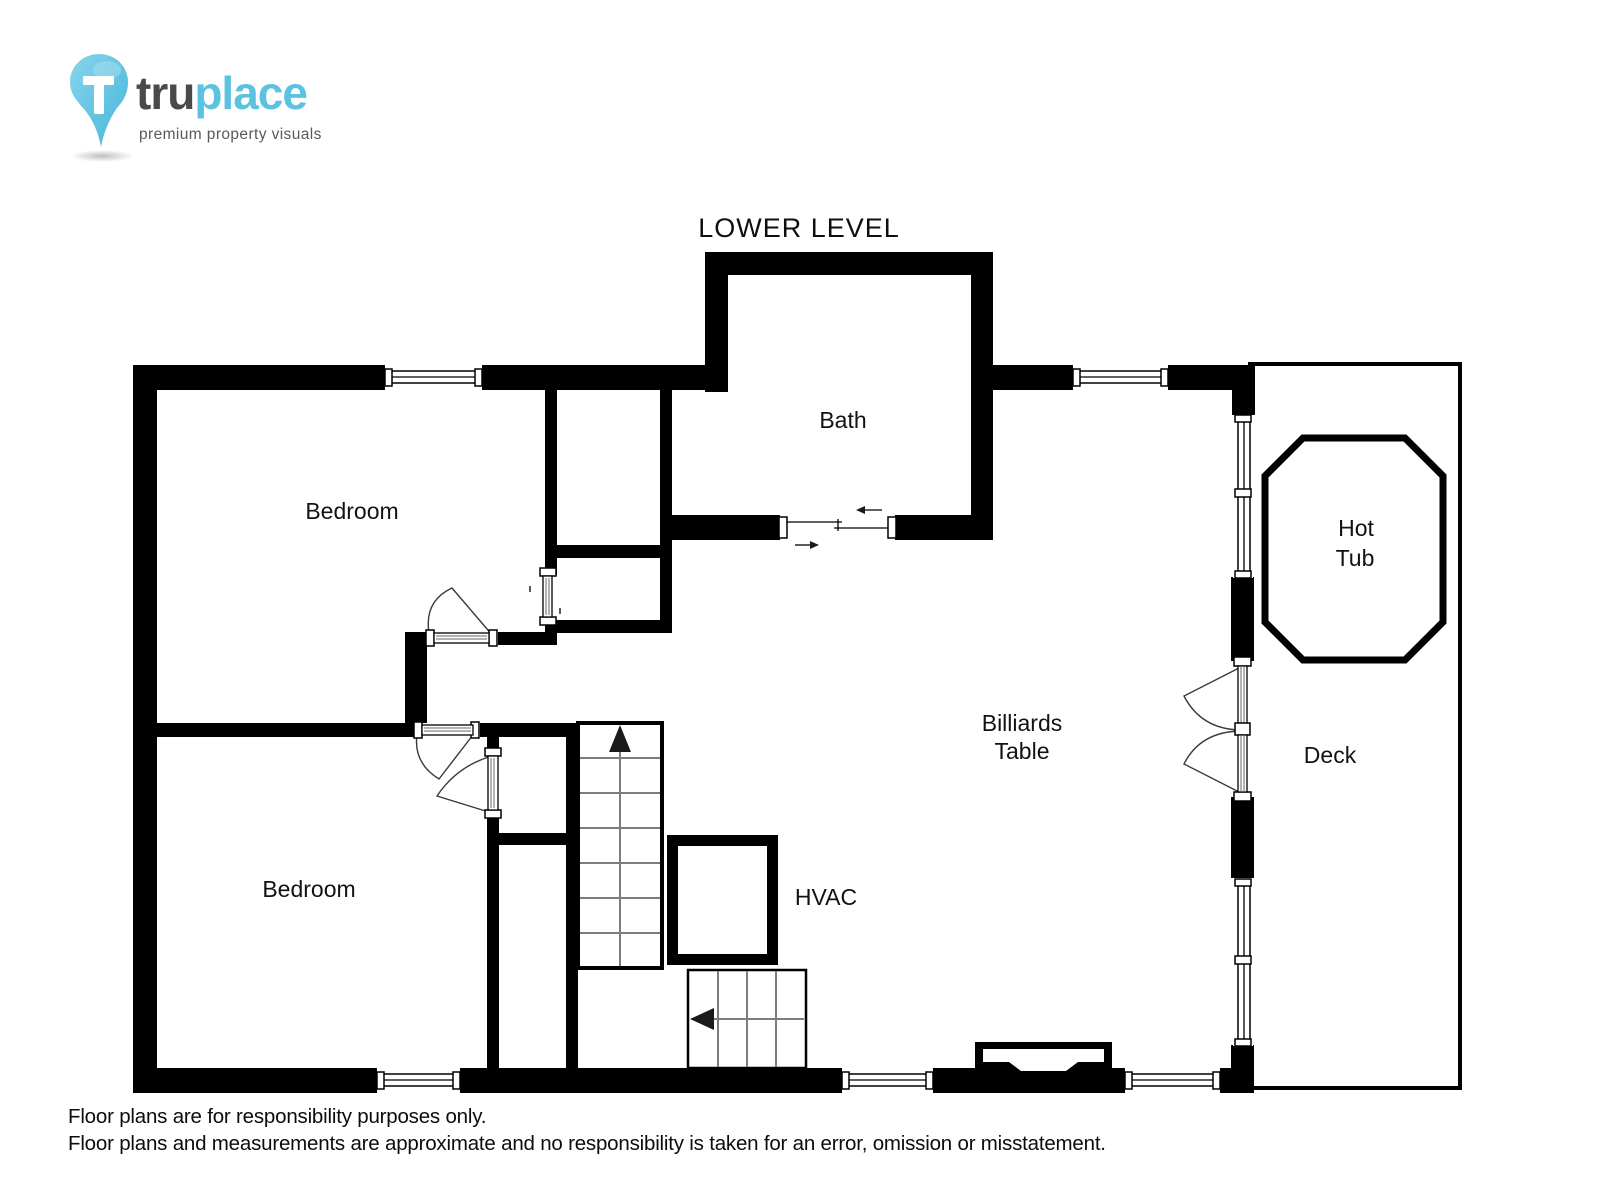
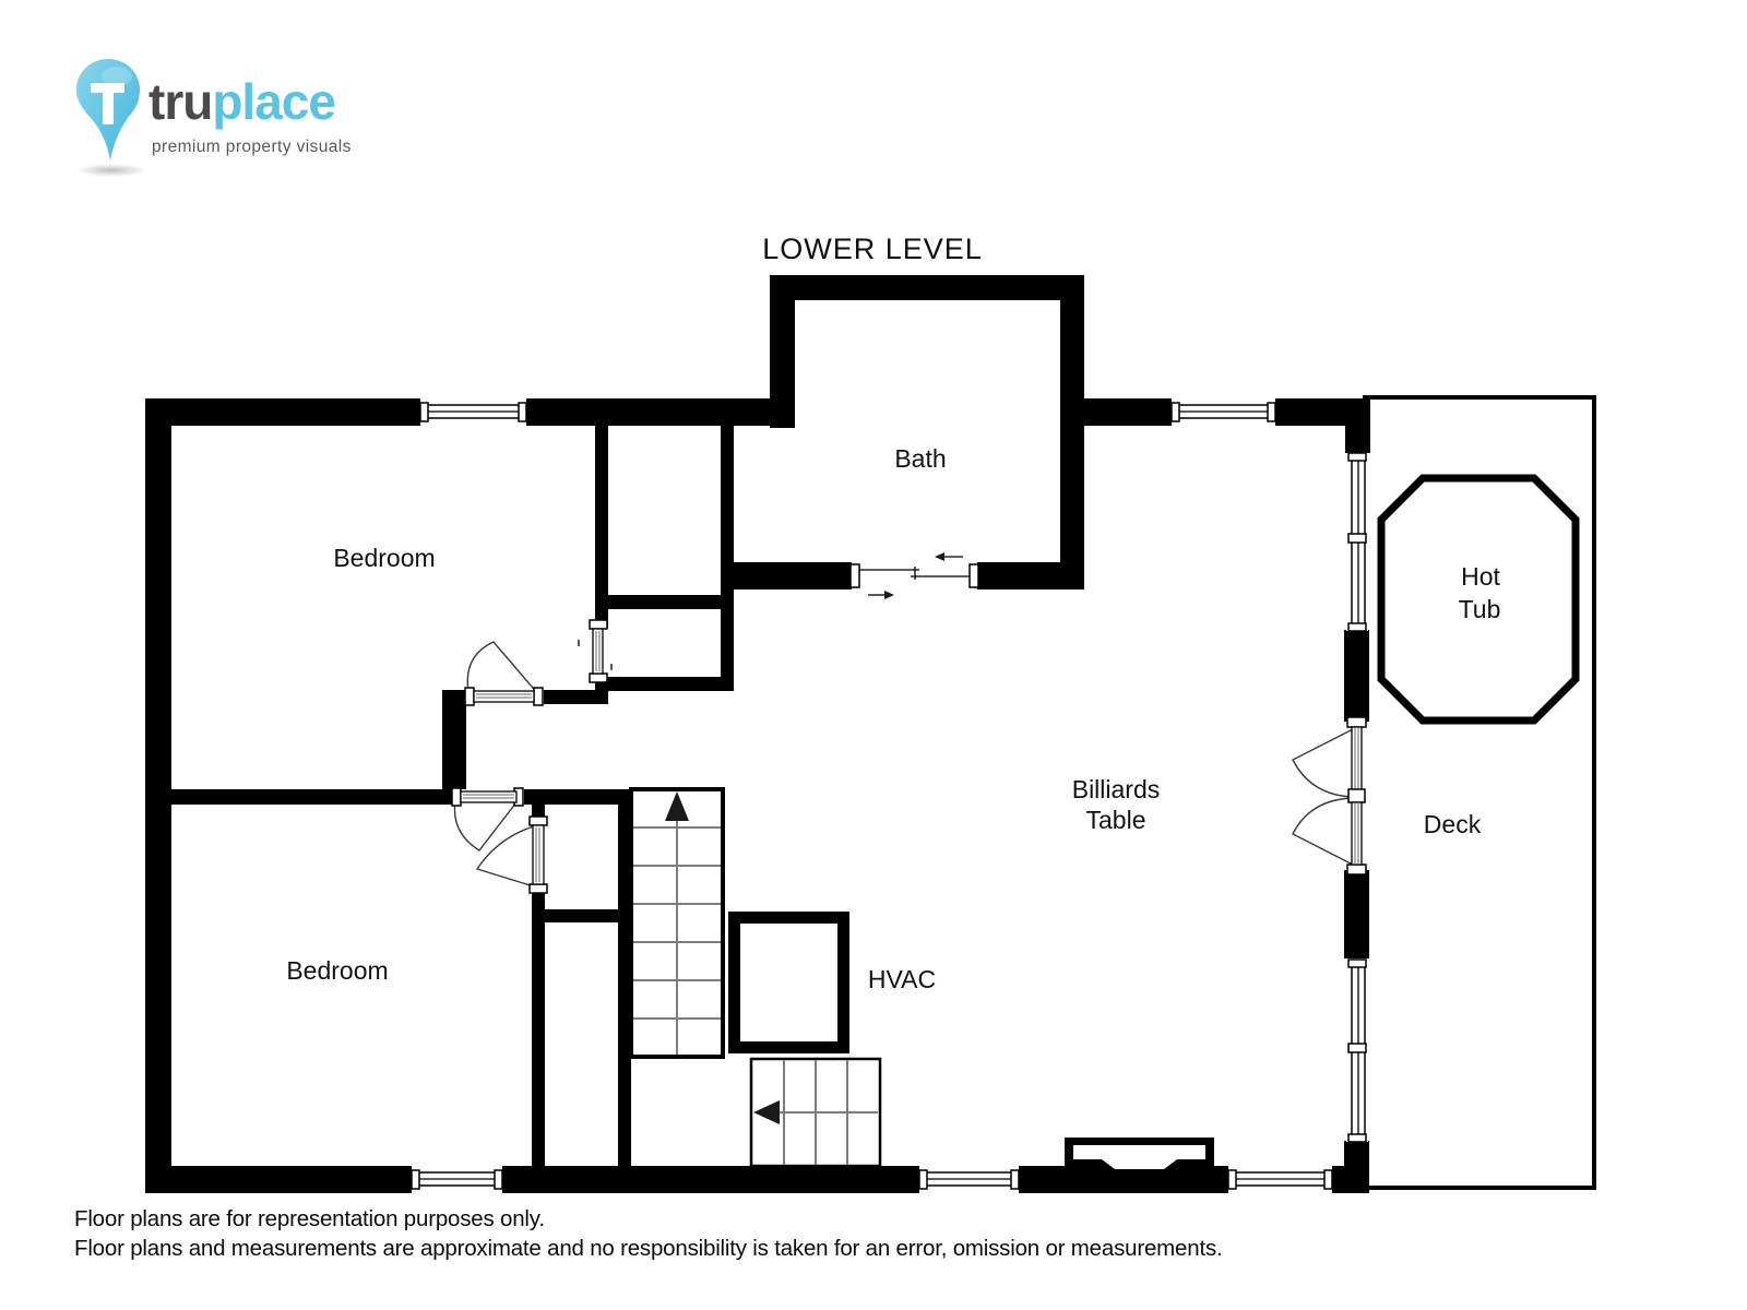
  LOWER LEVEL
  Bath
  Bedroom
  Bedroom
  Billiards
  Table
  HVAC
  Hot
  Tub
  Deck
  truplace
  premium property visuals
- Floor plans are for responsibility purposes only.
+ Floor plans are for representation purposes only.
- Floor plans and measurements are approximate and no responsibility is taken for an error, omission or misstatement.
+ Floor plans and measurements are approximate and no responsibility is taken for an error, omission or measurements.
